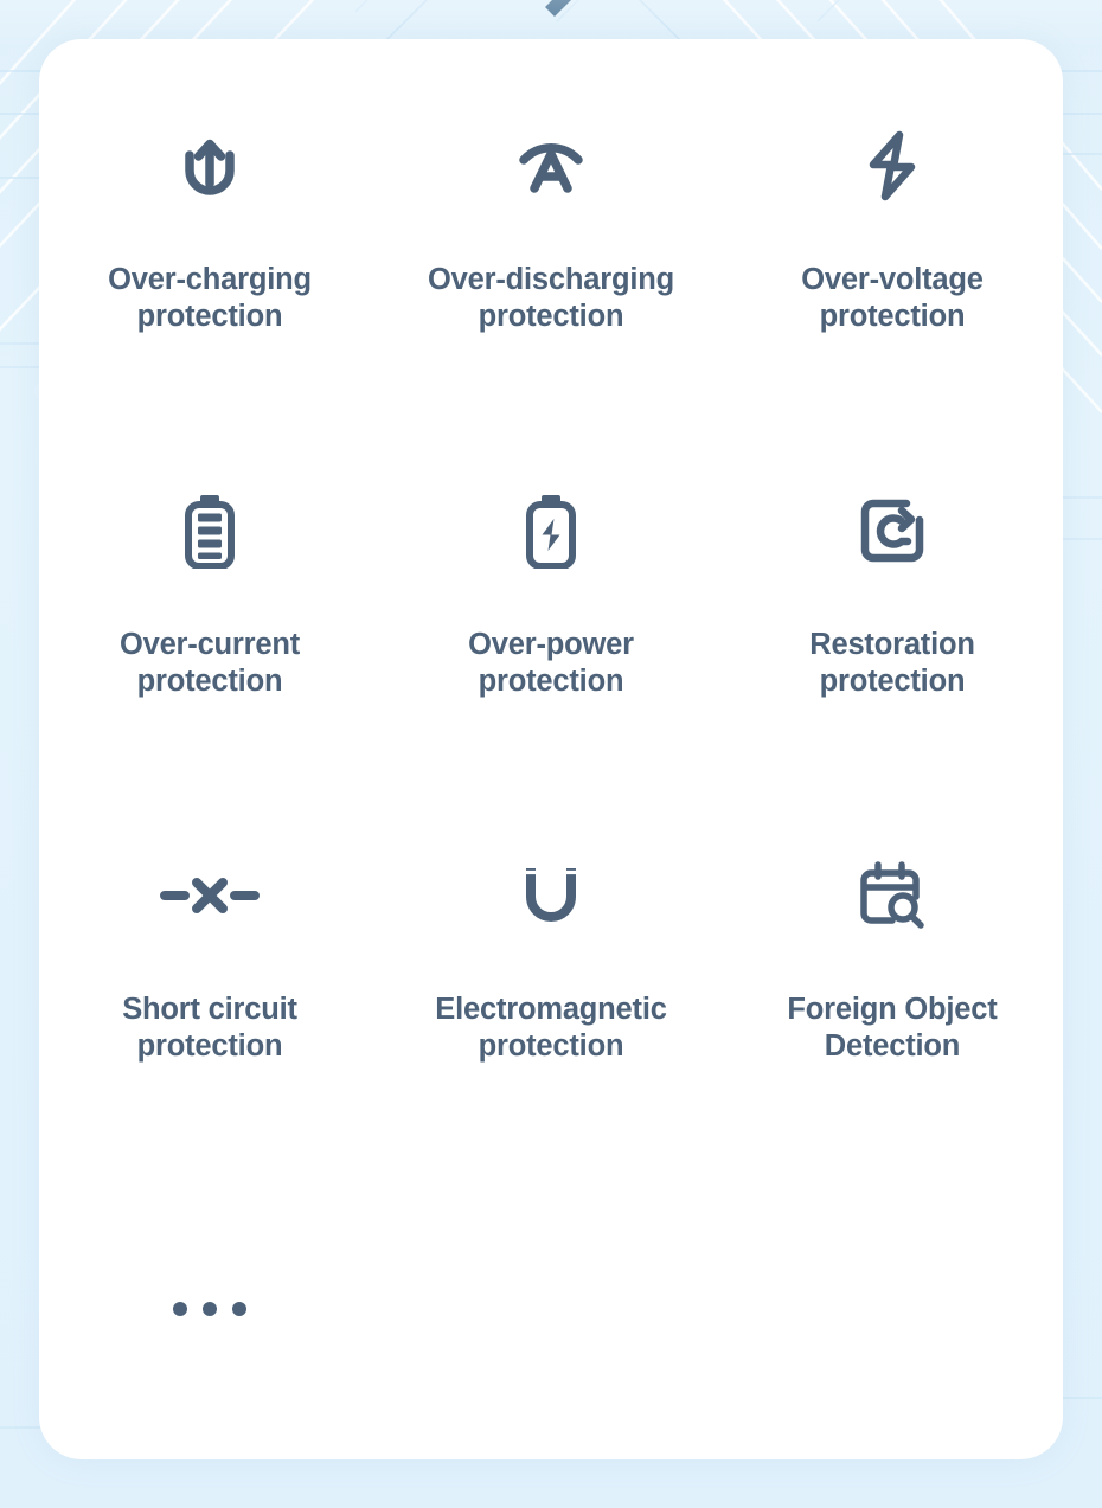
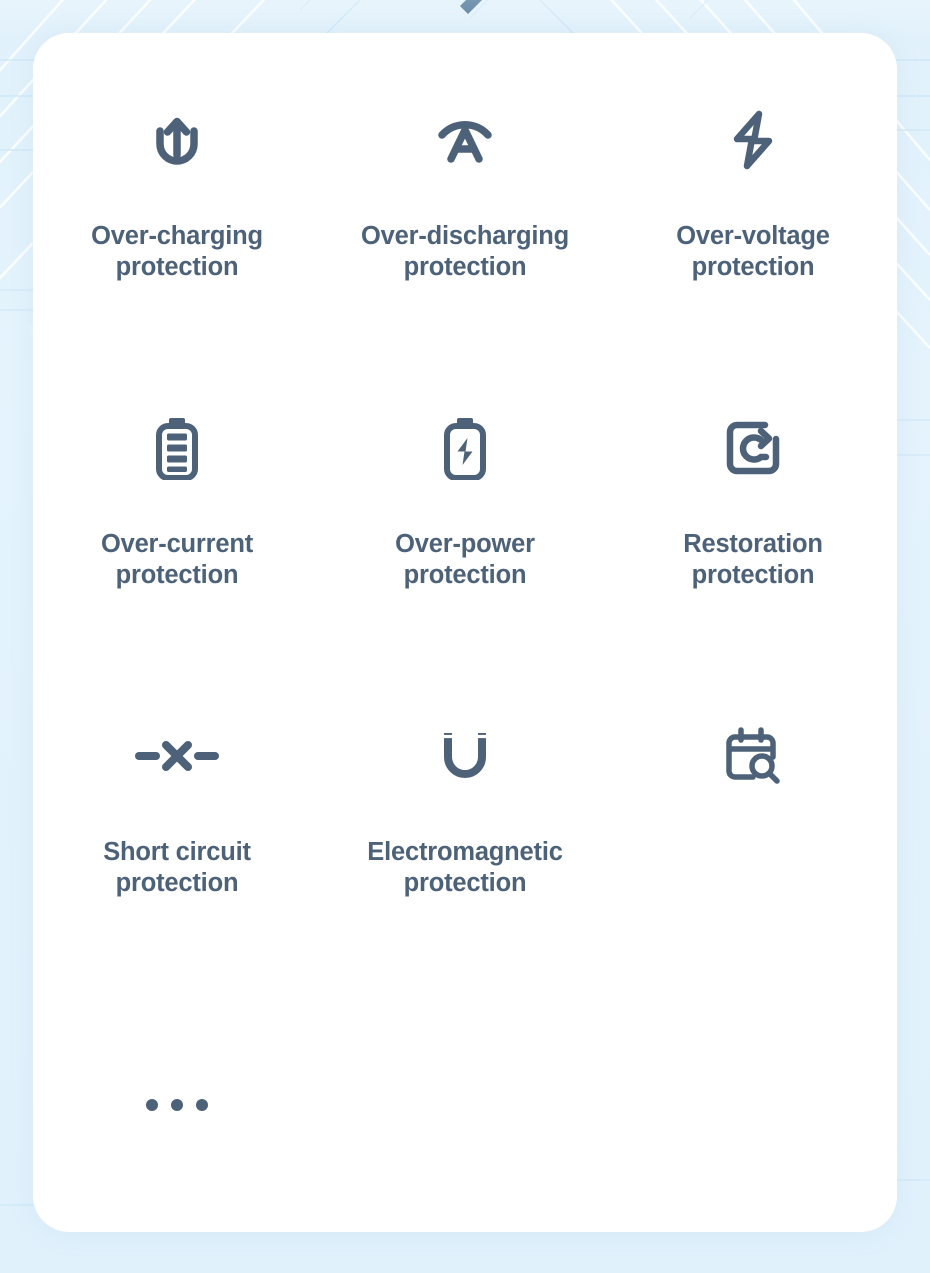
  Over-charging
  protection
  Over-discharging
  protection
  Over-voltage
  protection
  Over-current
  protection
  Over-power
  protection
  Restoration
  protection
  Short circuit
  protection
  Electromagnetic
  protection
- Foreign Object
- Detection
